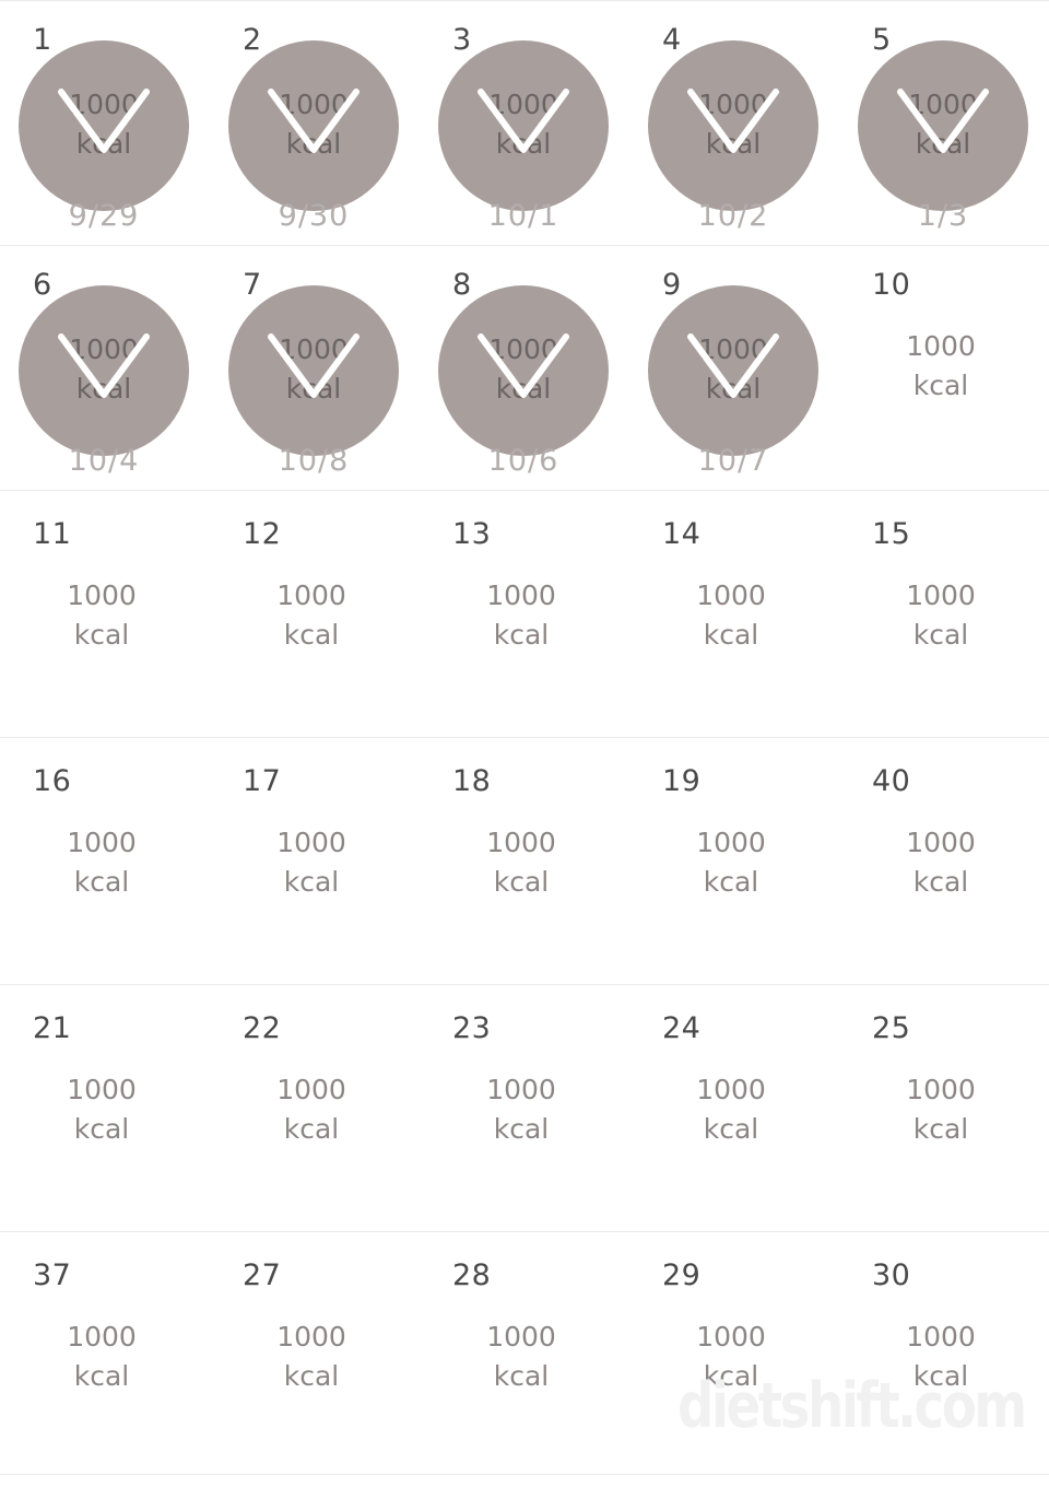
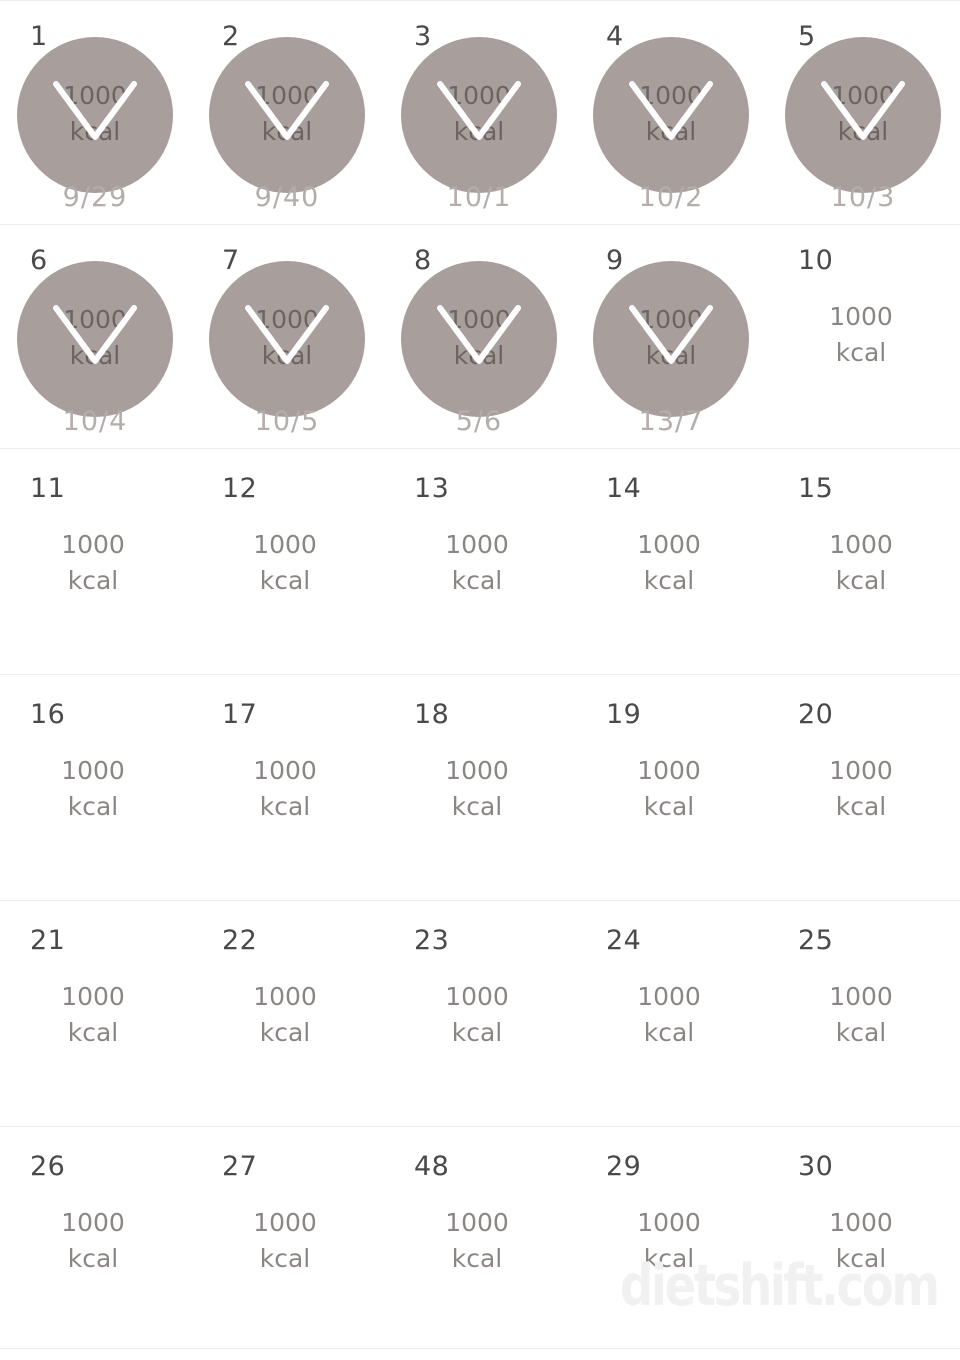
  1
  1000
  kal
  9/29
  2
  1000
  kal
- 9/30
+ 9/40
  3
  1000
  kal
  10/1
  4
  1000
  kal
  10/2
  5
  1000
  kal
- 1/3
+ 10/3
  6
  1000
  kal
  10/4
  7
  1000
  kal
- 10/8
+ 10/5
  8
  1000
  kal
- 10/6
+ 5/6
  9
  1000
  kal
- 10/7
+ 13/7
  10
  1000
  kcal
  11
  1000
  kcal
  12
  1000
  kcal
  13
  1000
  kcal
  14
  1000
  kcal
  15
  1000
  kcal
  16
  1000
  kcal
  17
  1000
  kcal
  18
  1000
  kcal
  19
  1000
  kcal
- 40
+ 20
  1000
  kcal
  21
  1000
  kcal
  22
  1000
  kcal
  23
  1000
  kcal
  24
  1000
  kcal
  25
  1000
  kcal
- 37
+ 26
  1000
  kcal
  27
  1000
  kcal
- 28
+ 48
  1000
  kcal
  29
  1000
  kcal
  30
  1000
  kcal
  dietshift.com
